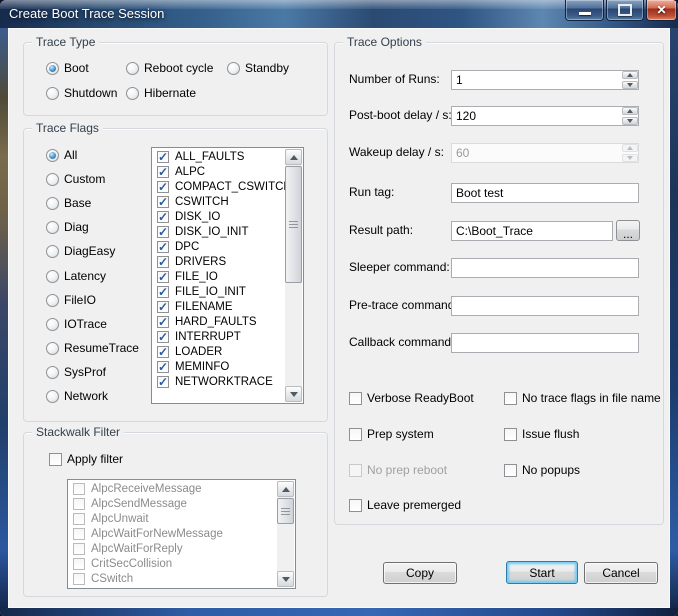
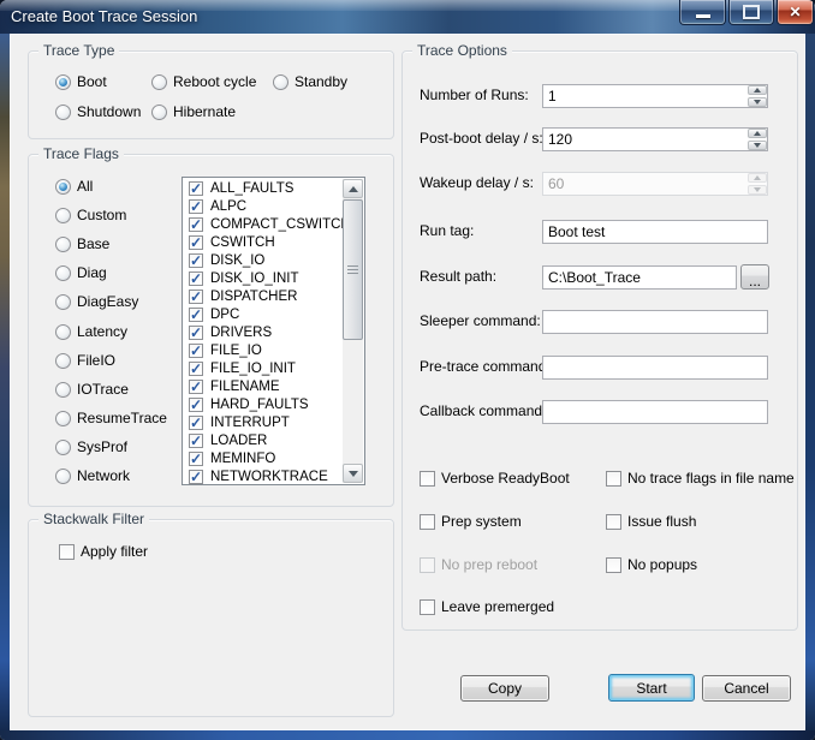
  Create Boot Trace Session
  ✕
  Trace Type
  Boot
  Reboot cycle
  Standby
  Shutdown
  Hibernate
  Trace Flags
  All
  Custom
  Base
  Diag
  DiagEasy
  Latency
  FileIO
  IOTrace
  ResumeTrace
  SysProf
  Network
  ALL_FAULTS
  ALPC
  COMPACT_CSWITC
  CSWITCH
  DISK_IO
  DISK_IO_INIT
+ DISPATCHER
  DPC
  DRIVERS
  FILE_IO
  FILE_IO_INIT
  FILENAME
  HARD_FAULTS
  INTERRUPT
  LOADER
  MEMINFO
  NETWORKTRACE
  Stackwalk Filter
  Apply filter
- AlpcReceiveMessage
- AlpcSendMessage
- AlpcUnwait
- AlpcWaitForNewMessage
- AlpcWaitForReply
- CritSecCollision
- CSwitch
  Trace Options
  Number of Runs:
  1
  Post-boot delay / s
  120
  Wakeup delay / s:
  60
  Run tag:
  Boot test
  Result path:
  C:\Boot_Trace
  ...
  Sleeper command:
  Pre-trace comman
  Callback command
  Verbose ReadyBoot
  No trace flags in file name
  Prep system
  Issue flush
  No prep reboot
  No popups
  Leave premerged
  Copy
  Start
  Cancel
